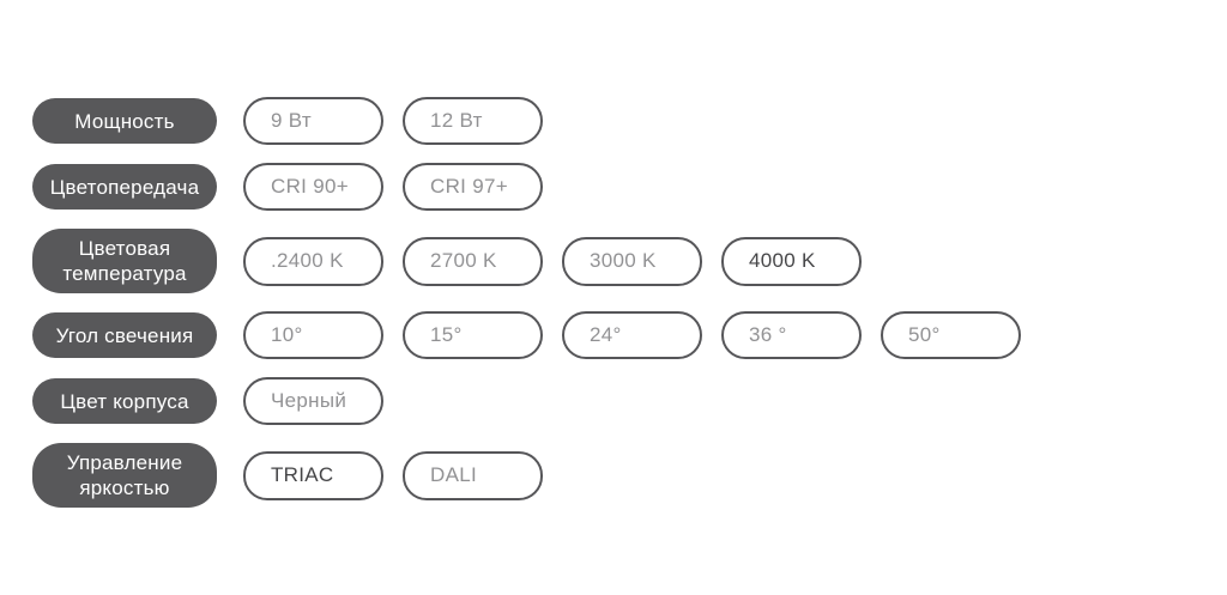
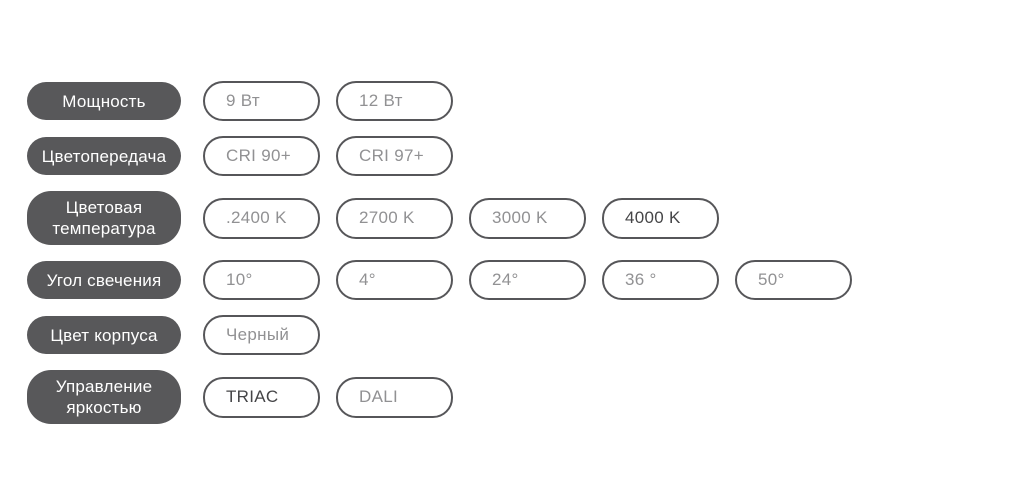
  Мощность
  9 Вт
  12 Вт
  Цветопередача
  CRI 90+
  CRI 97+
  Цветовая температура
  .2400 K
  2700 K
  3000 K
  4000 K
  Угол свечения
  10°
- 15°
+ 4°
  24°
  36 °
  50°
  Цвет корпуса
  Черный
  Управление яркостью
  TRIAC
  DALI
